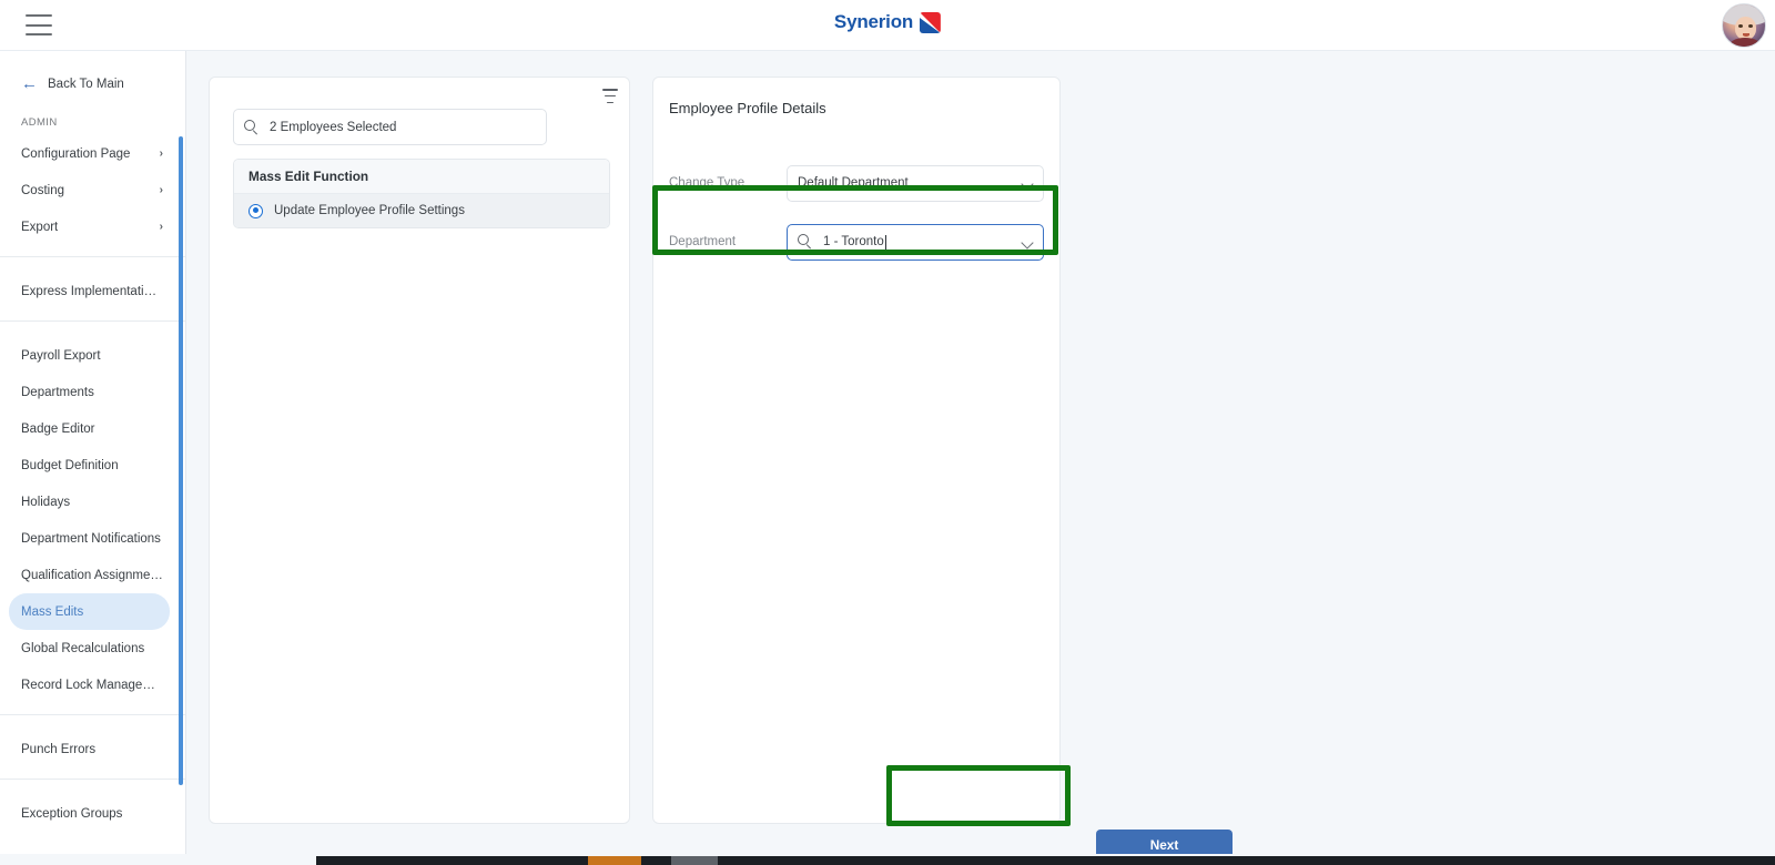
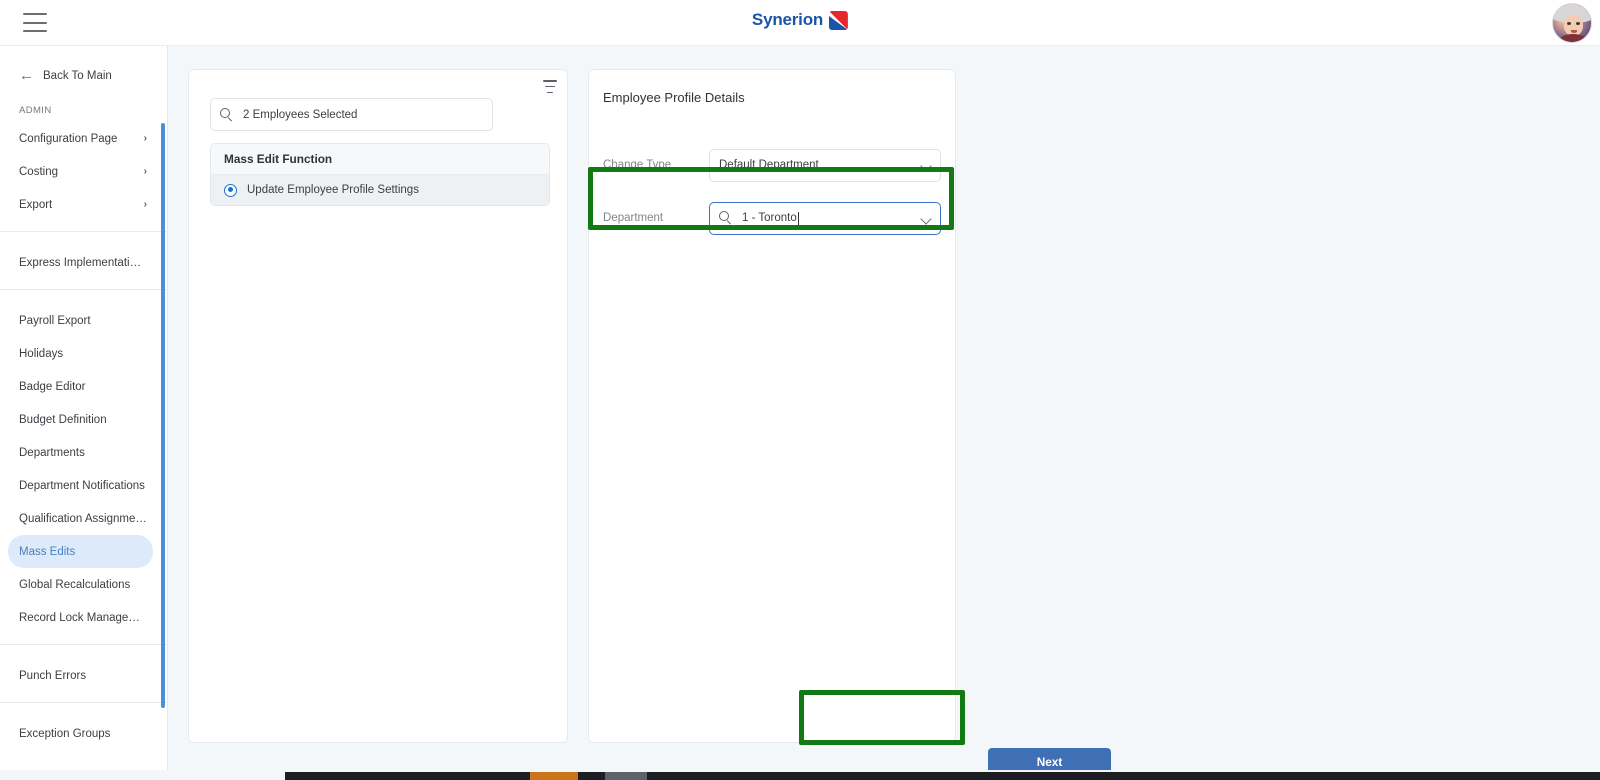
  Synerion
  ←
  Back To Main
  ADMIN
  Configuration Page
  ›
  Costing
  ›
  Export
  ›
  Express Implementation
  Payroll Export
- Departments
+ Holidays
  Badge Editor
  Budget Definition
- Holidays
+ Departments
  Department Notifications
  Qualification Assignment
  Mass Edits
  Global Recalculations
  Record Lock Manageme
  Punch Errors
  Exception Groups
  2 Employees Selected
  Mass Edit Function
  Update Employee Profile Settings
  Employee Profile Details
  Change Type
  Default Department
  Department
  1 - Toronto
  Next
